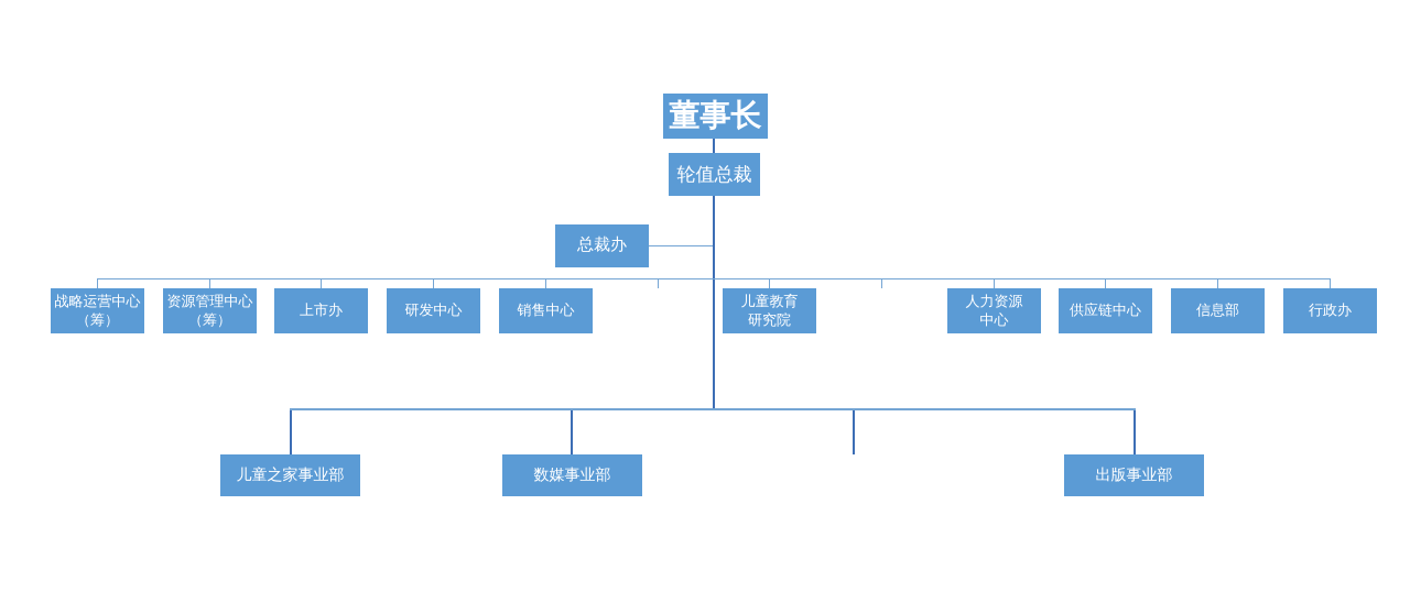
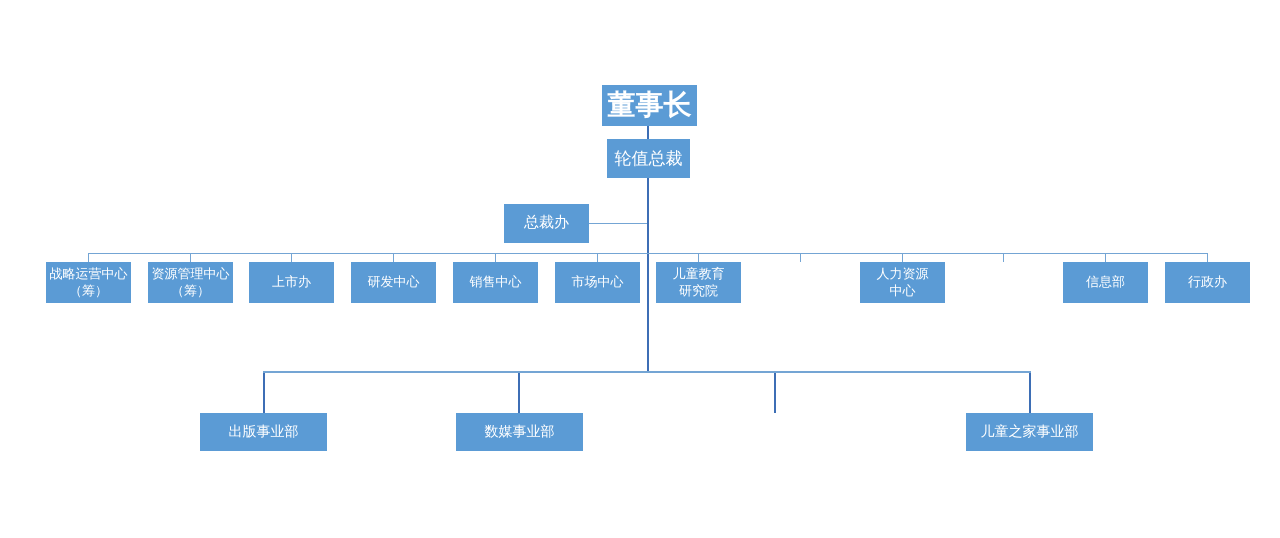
  董事长
  轮值总裁
  总裁办
  战略运营中心
  （筹）
  资源管理中心
  （筹）
  上市办
  研发中心
  销售中心
+ 市场中心
  儿童教育
  研究院
  人力资源
  中心
- 供应链中心
  信息部
  行政办
- 儿童之家事业部
+ 出版事业部
  数媒事业部
- 出版事业部
+ 儿童之家事业部
